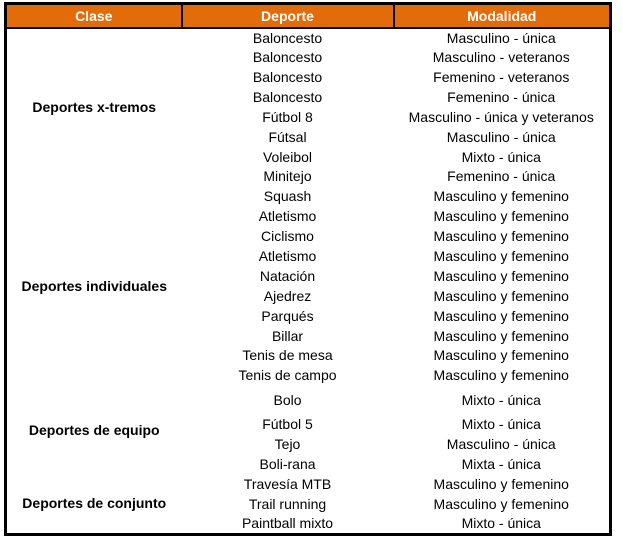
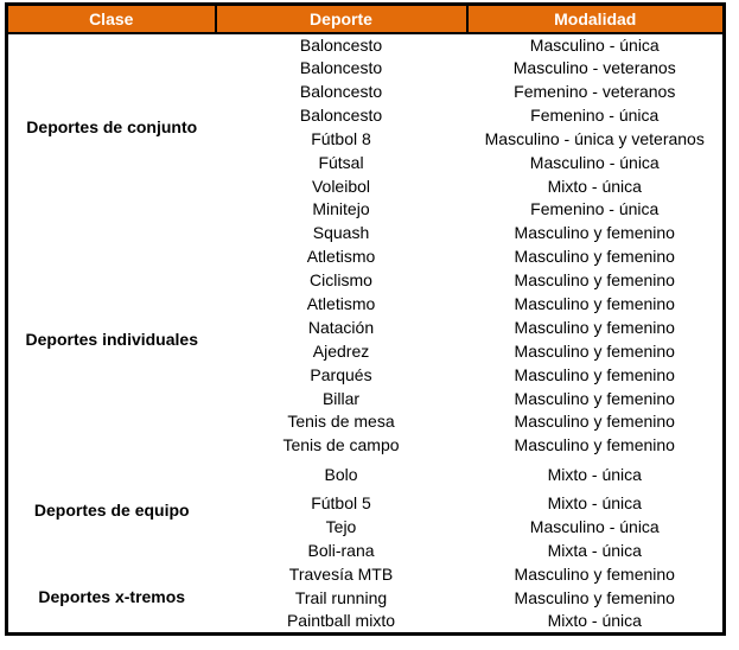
  Clase	Deporte	Modalidad
- Deportes x-tremos	Baloncesto	Masculino - única
+ Deportes de conjunto	Baloncesto	Masculino - única
  Baloncesto	Masculino - veteranos
  Baloncesto	Femenino - veteranos
  Baloncesto	Femenino - única
  Fútbol 8	Masculino - única y veteranos
  Fútsal	Masculino - única
  Voleibol	Mixto - única
  Minitejo	Femenino - única
  Deportes individuales	Squash	Masculino y femenino
  Atletismo	Masculino y femenino
  Ciclismo	Masculino y femenino
  Atletismo	Masculino y femenino
  Natación	Masculino y femenino
  Ajedrez	Masculino y femenino
  Parqués	Masculino y femenino
  Billar	Masculino y femenino
  Tenis de mesa	Masculino y femenino
  Tenis de campo	Masculino y femenino
  Deportes de equipo	Bolo	Mixto - única
  Fútbol 5	Mixto - única
  Tejo	Masculino - única
  Boli-rana	Mixta - única
- Deportes de conjunto	Travesía MTB	Masculino y femenino
+ Deportes x-tremos	Travesía MTB	Masculino y femenino
  Trail running	Masculino y femenino
  Paintball mixto	Mixto - única
